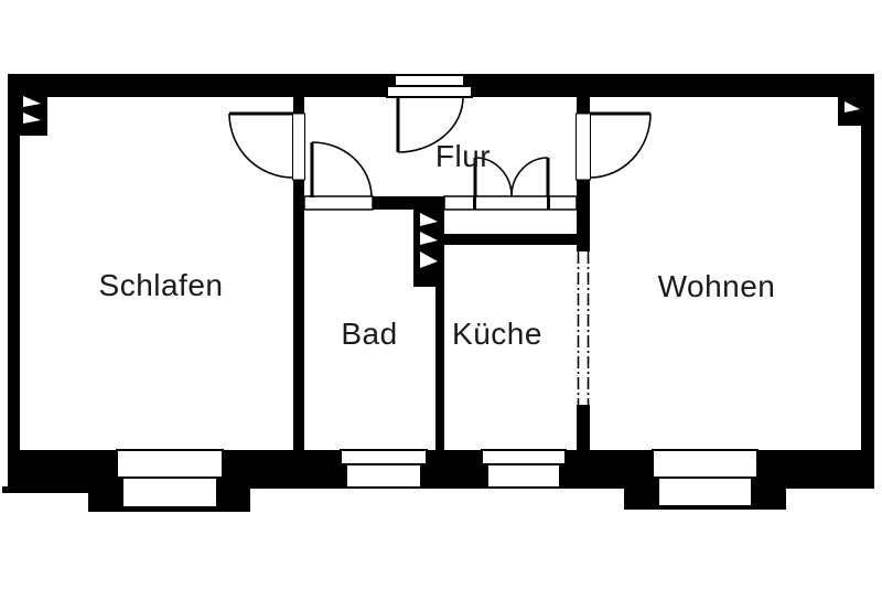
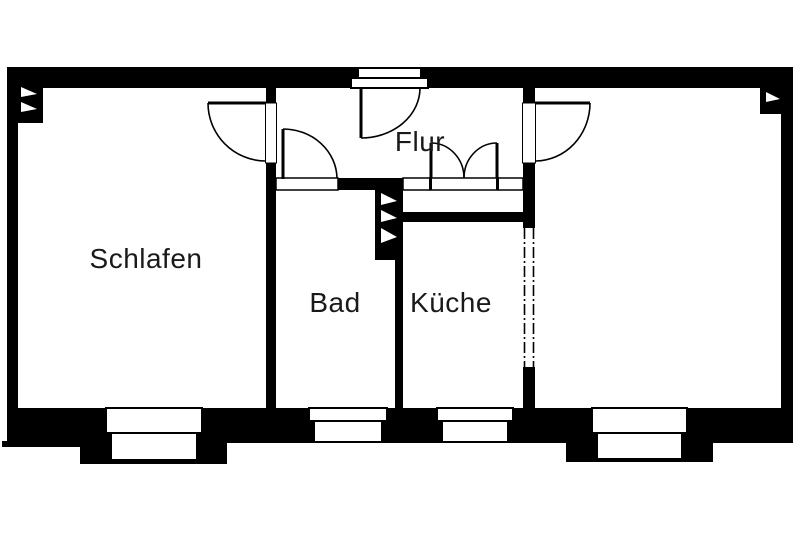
  Schlafen
  Flur
  Bad
  Küche
- Wohnen
